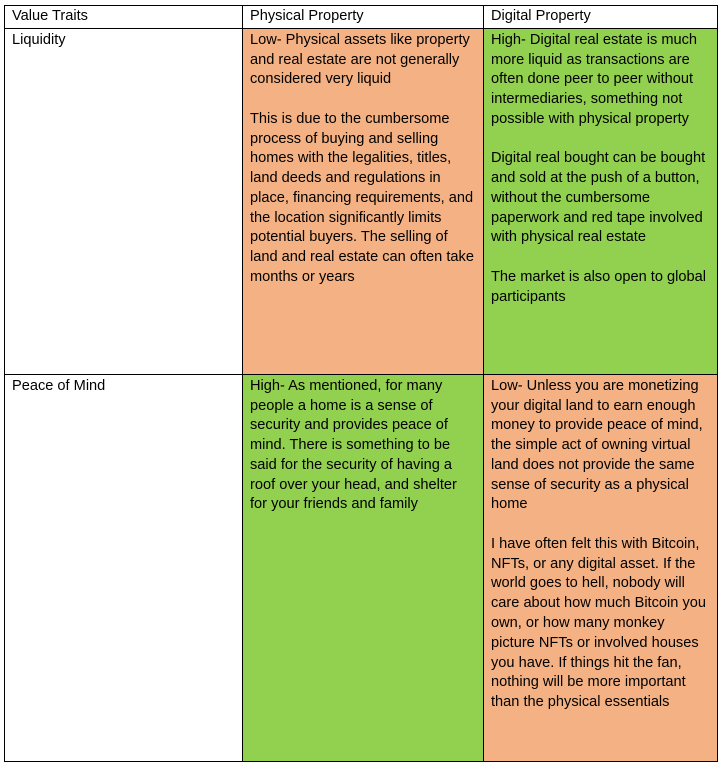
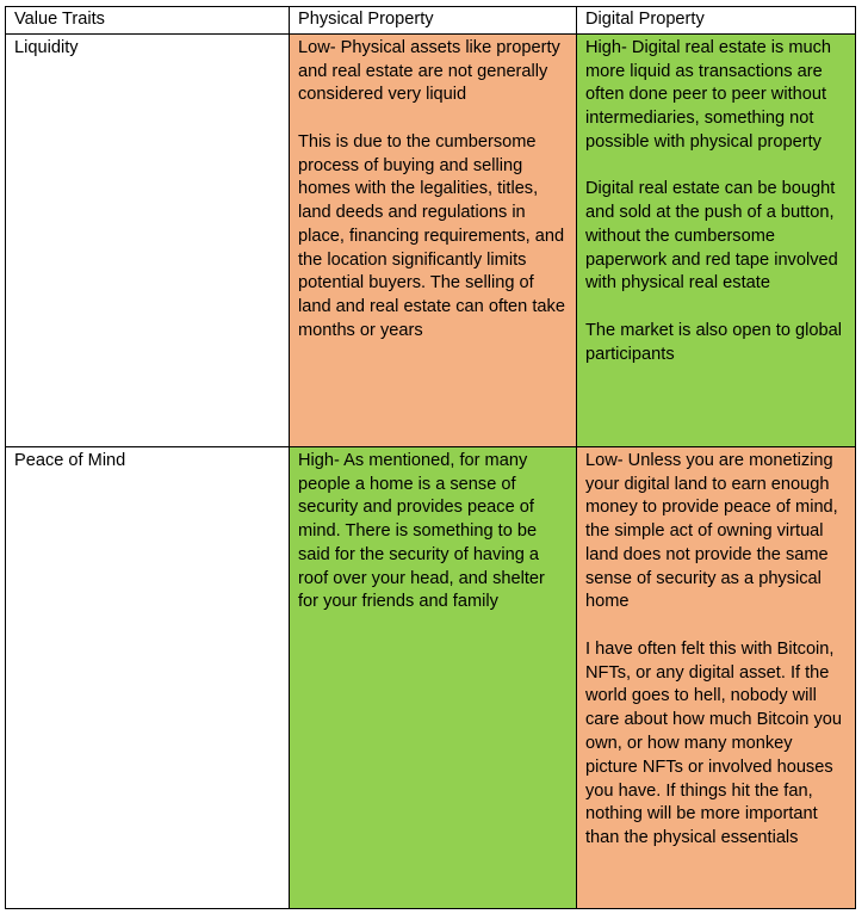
  Value Traits	Physical Property	Digital Property
- Liquidity	Low- Physical assets like property and real estate are not generally considered very liquid This is due to the cumbersome process of buying and selling homes with the legalities, titles, land deeds and regulations in place, financing requirements, and the location significantly limits potential buyers. The selling of land and real estate can often take months or years	High- Digital real estate is much more liquid as transactions are often done peer to peer without intermediaries, something not possible with physical property Digital real bought can be bought and sold at the push of a button, without the cumbersome paperwork and red tape involved with physical real estate The market is also open to global participants
+ Liquidity	Low- Physical assets like property and real estate are not generally considered very liquid This is due to the cumbersome process of buying and selling homes with the legalities, titles, land deeds and regulations in place, financing requirements, and the location significantly limits potential buyers. The selling of land and real estate can often take months or years	High- Digital real estate is much more liquid as transactions are often done peer to peer without intermediaries, something not possible with physical property Digital real estate can be bought and sold at the push of a button, without the cumbersome paperwork and red tape involved with physical real estate The market is also open to global participants
  Peace of Mind	High- As mentioned, for many people a home is a sense of security and provides peace of mind. There is something to be said for the security of having a roof over your head, and shelter for your friends and family	Low- Unless you are monetizing your digital land to earn enough money to provide peace of mind, the simple act of owning virtual land does not provide the same sense of security as a physical home I have often felt this with Bitcoin, NFTs, or any digital asset. If the world goes to hell, nobody will care about how much Bitcoin you own, or how many monkey picture NFTs or involved houses you have. If things hit the fan, nothing will be more important than the physical essentials
